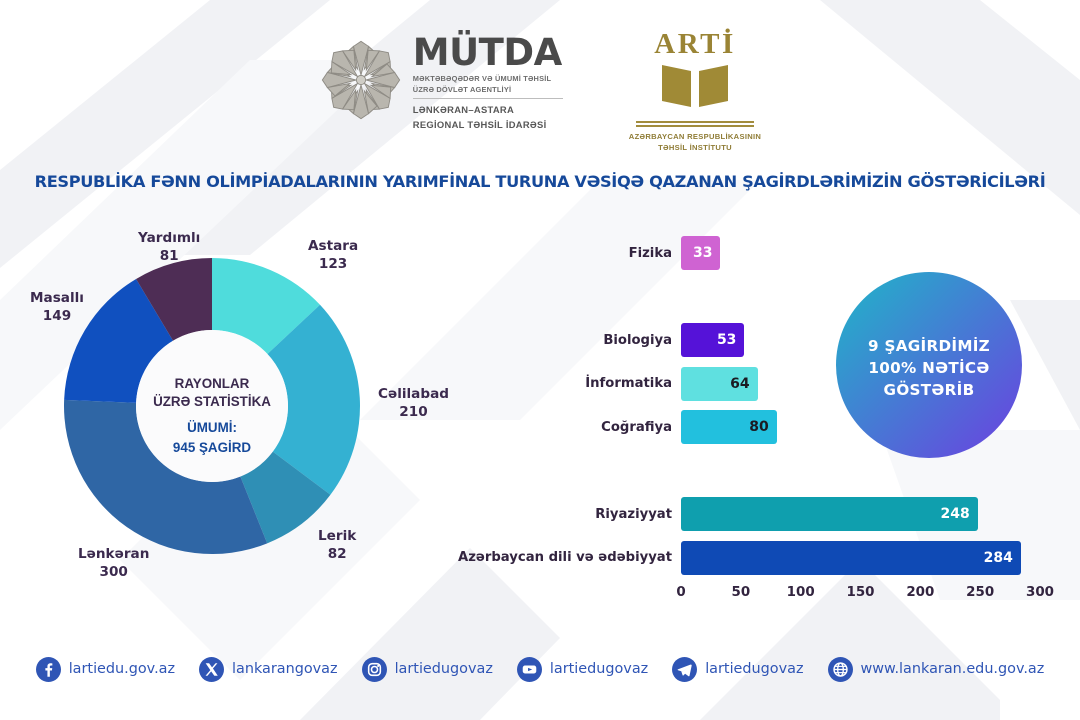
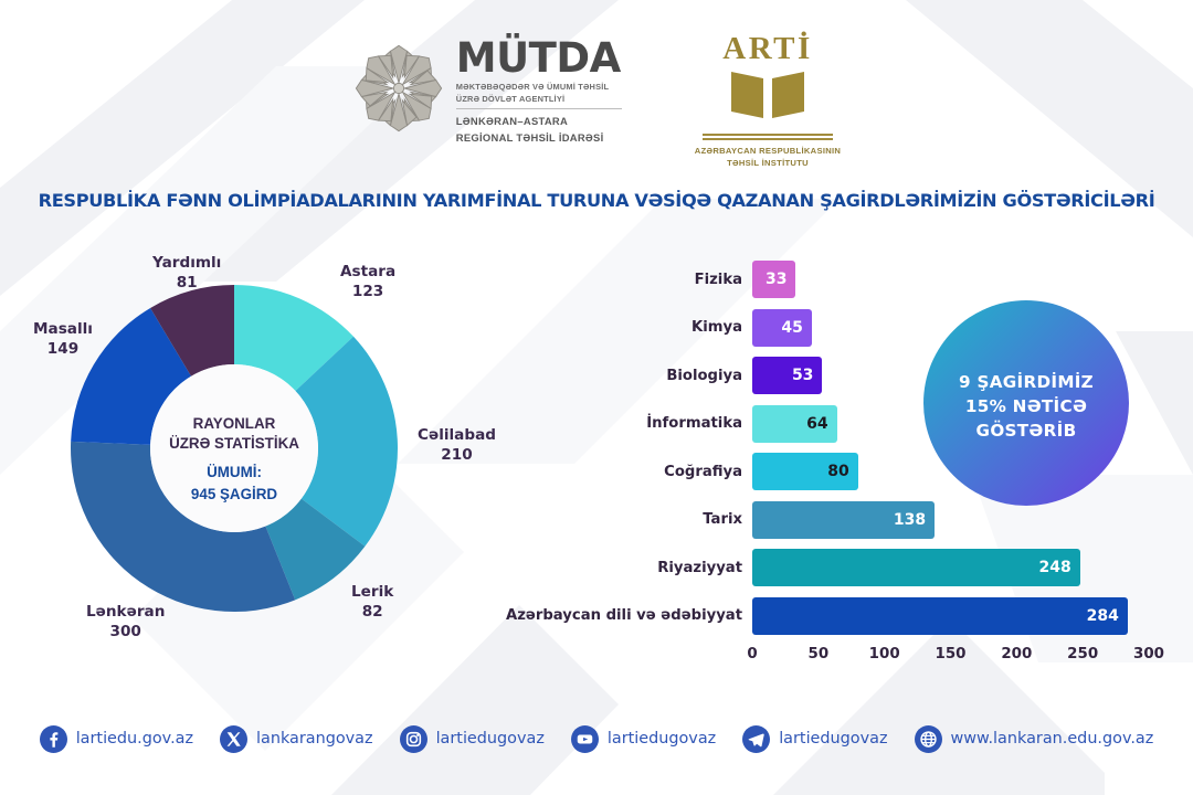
  MÜTDA
  MƏKTƏBƏQƏDƏR VƏ ÜMUMİ TƏHSİL
  ÜZRƏ DÖVLƏT AGENTLİYİ
  LƏNKƏRAN–ASTARA
  REGİONAL TƏHSİL İDARƏSİ
  ARTİ
  AZƏRBAYCAN RESPUBLİKASININ
  TƏHSİL İNSTİTUTU
  RESPUBLİKA FƏNN OLİMPİADALARININ YARIMFİNAL TURUNA VƏSİQƏ QAZANAN ŞAGİRDLƏRİMİZİN GÖSTƏRİCİLƏRİ
  RAYONLAR
  ÜZRƏ STATİSTİKA
  ÜMUMİ:
  945 ŞAGİRD
  Astara
  123
  Cəlilabad
  210
  Lerik
  82
  Lənkəran
  300
  Masallı
  149
  Yardımlı
  81
  Fizika
  33
+ Kimya
+ 45
  Biologiya
  53
  İnformatika
  64
  Coğrafiya
  80
+ Tarix
+ 138
  Riyaziyyat
  248
  Azərbaycan dili və ədəbiyyat
  284
  0
  50
  100
  150
  200
  250
  300
  9 ŞAGİRDİMİZ
- 100% NƏTİCƏ
+ 15% NƏTİCƏ
  GÖSTƏRİB
  lartiedu.gov.az
  lankarangovaz
  lartiedugovaz
  lartiedugovaz
  lartiedugovaz
  www.lankaran.edu.gov.az
